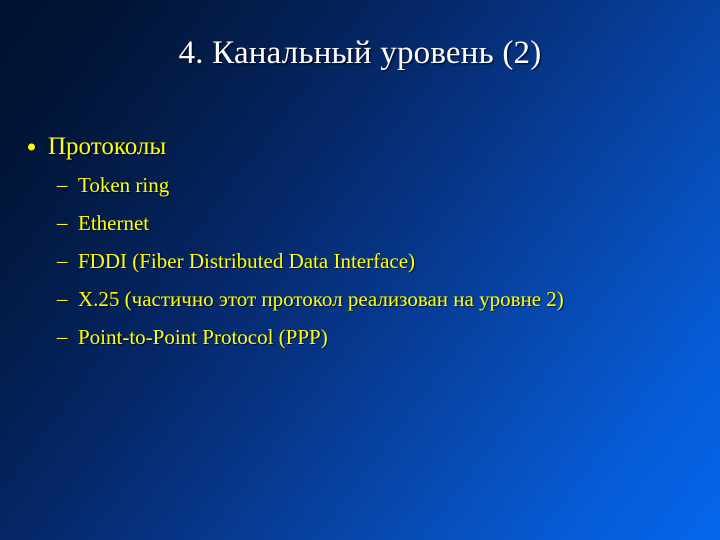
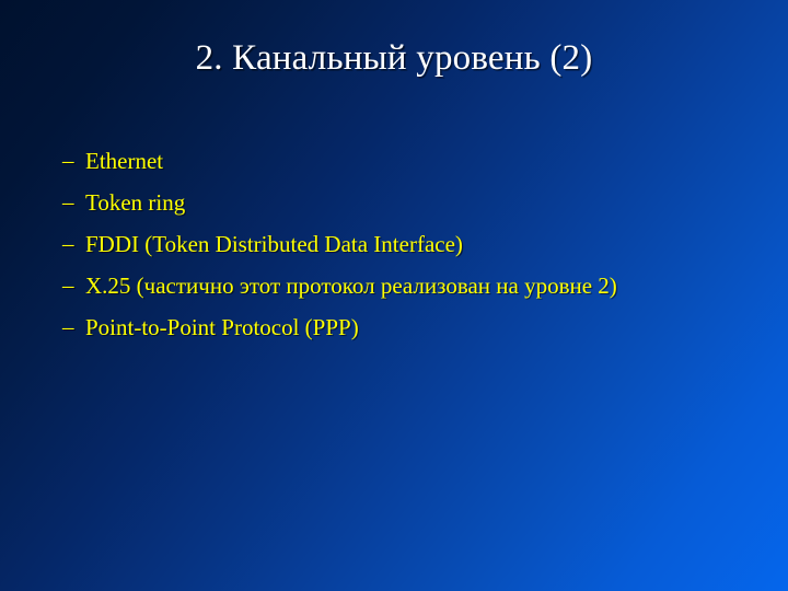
- 4. Канальный уровень (2)
+ 2. Канальный уровень (2)
- Протоколы
  –
- Token ring
+ Ethernet
  –
- Ethernet
+ Token ring
  –
- FDDI (Fiber Distributed Data Interface)
+ FDDI (Token Distributed Data Interface)
  –
  X.25 (частично этот протокол реализован на уровне 2)
  –
  Point-to-Point Protocol (PPP)
